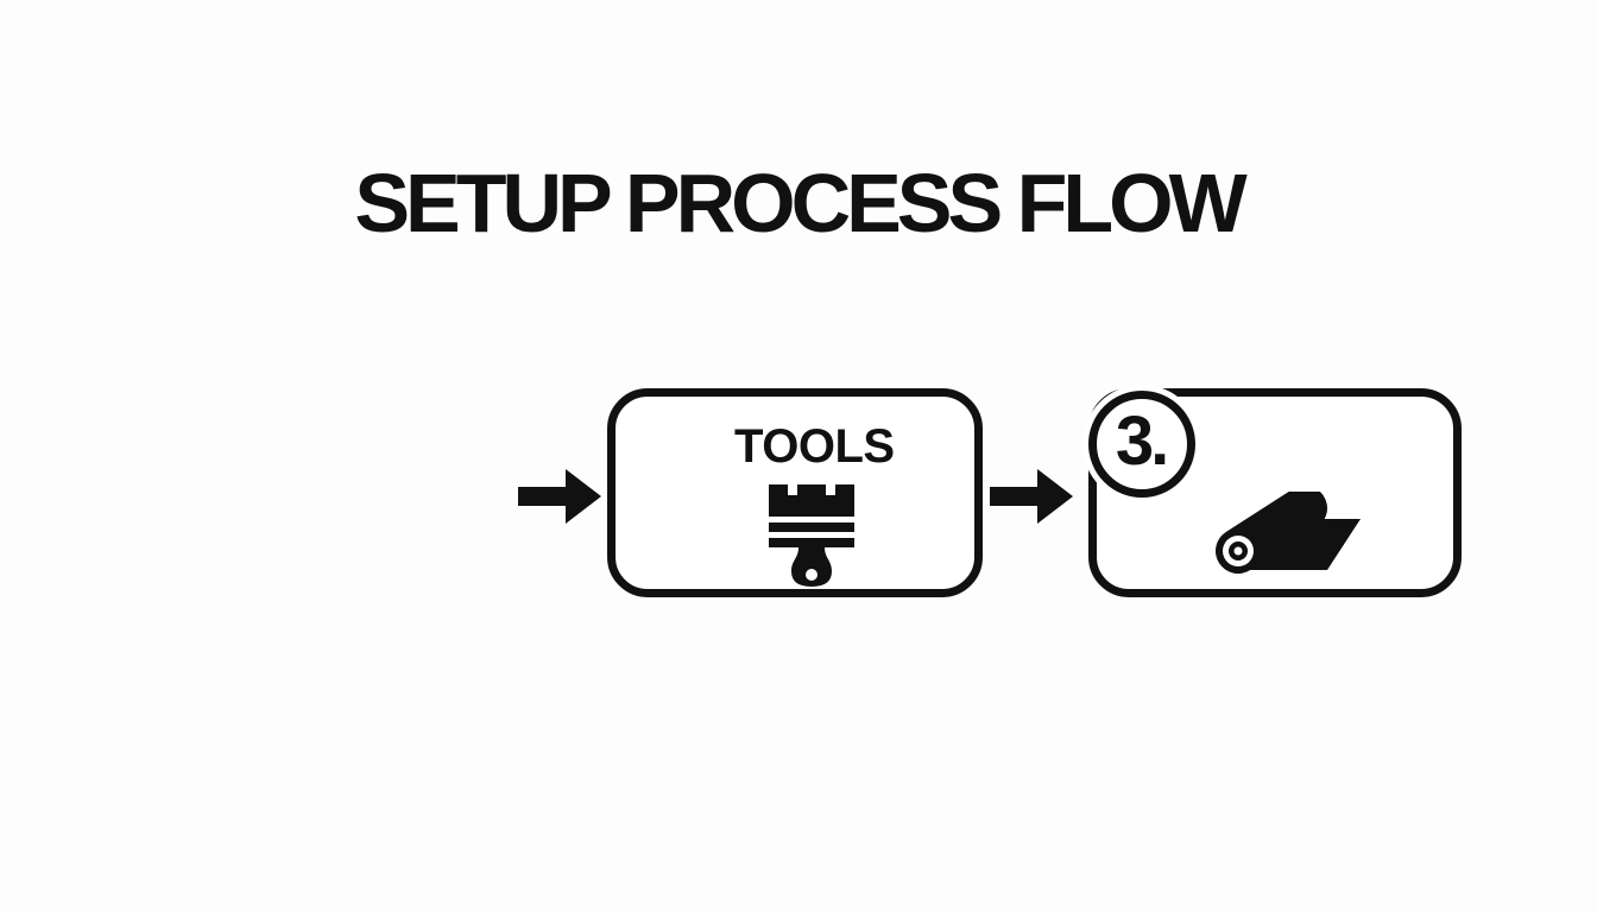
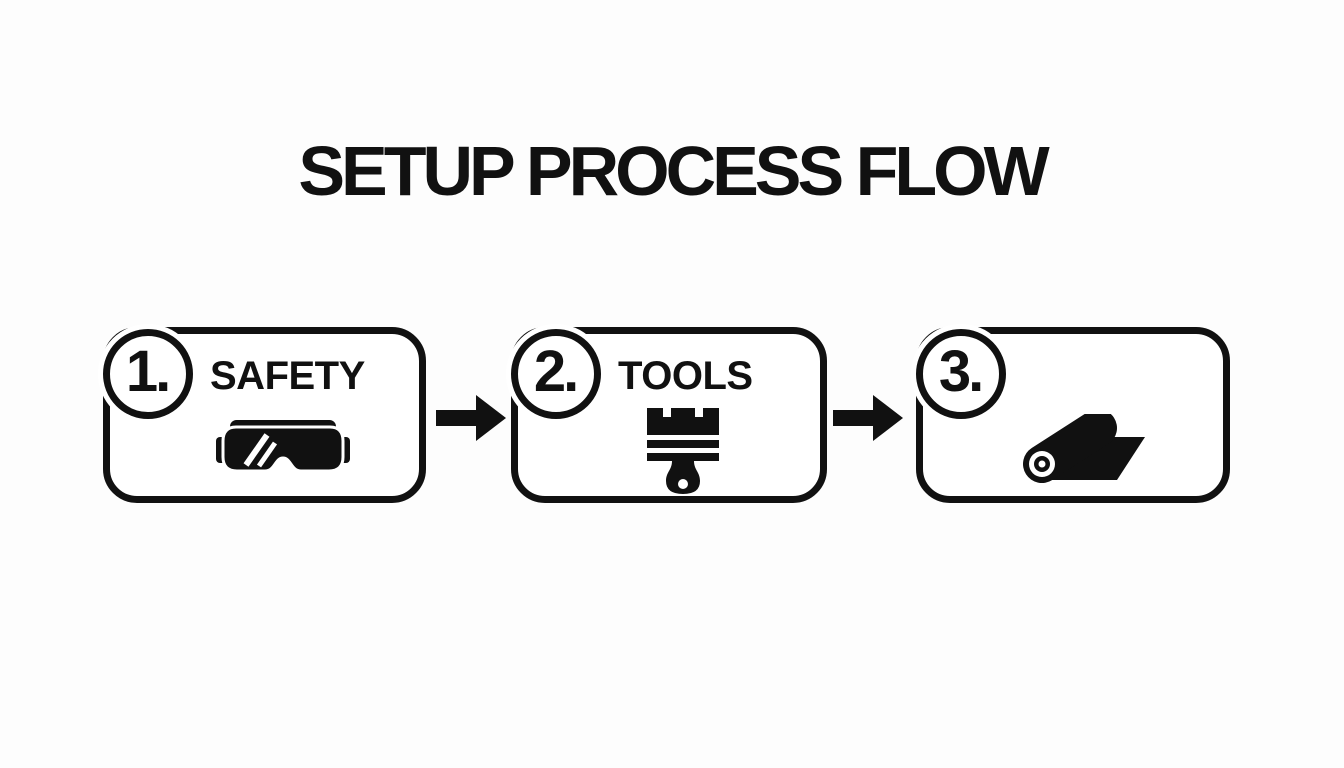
  SETUP PROCESS FLOW
+ 1.
+ SAFETY
+ 2.
  TOOLS
  3.
